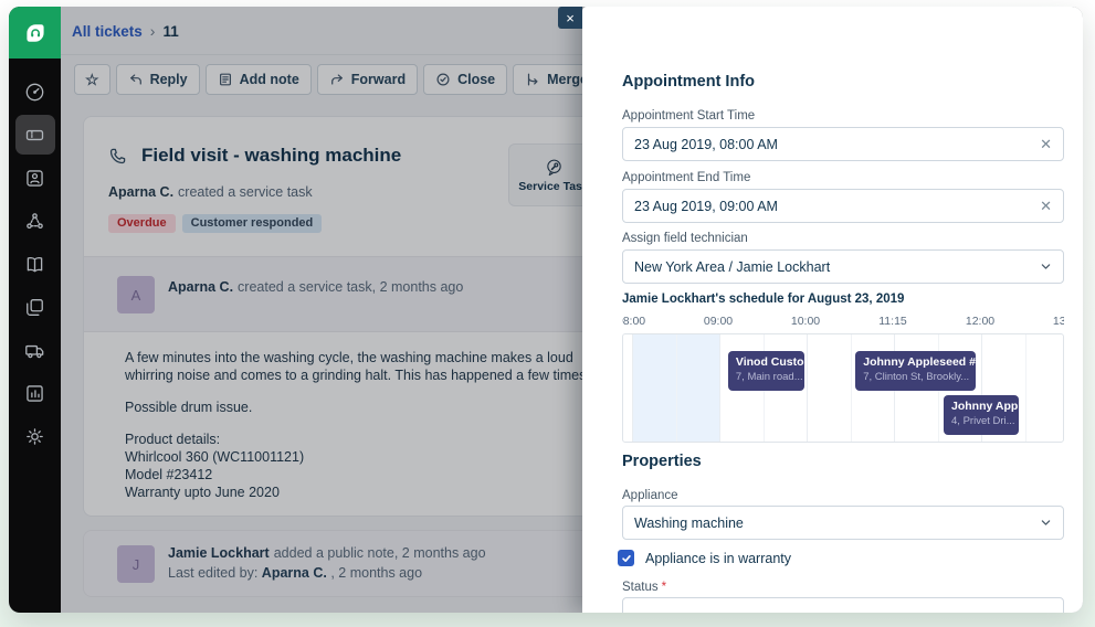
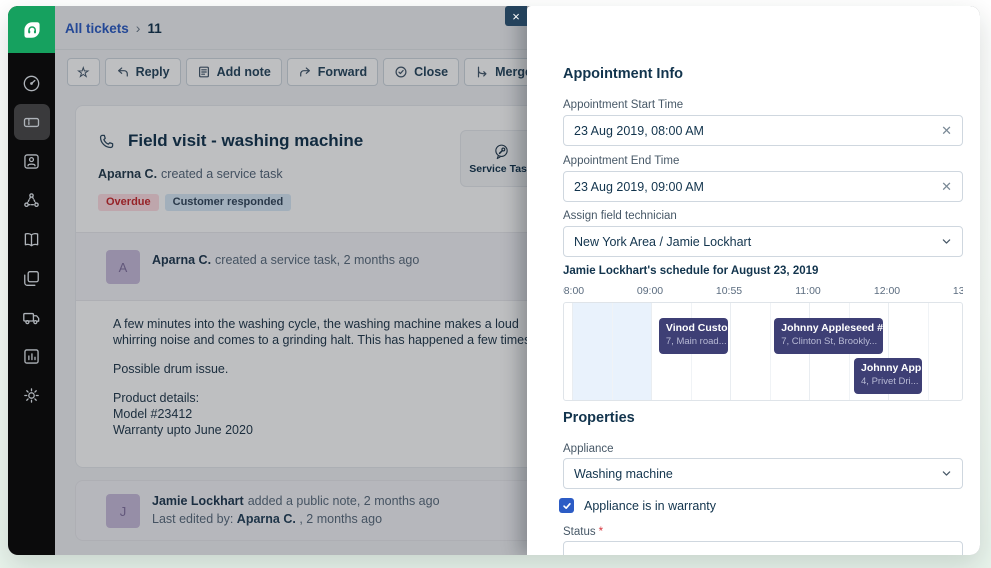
  All tickets
  ›
  11
  ☆
  Reply
  Add note
  Forward
  Close
  Merg
  Field visit - washing machine
  Aparna C. created a service task
  Overdue
  Customer responded
  A
  Aparna C. created a service task, 2 months ago
  A few minutes into the washing cycle, the washing machine makes a loud whirring noise and comes to a grinding halt. This has happened a few time
  Possible drum issue.
  Product details:
- Whirlcool 360 (WC11001121)
  Model #23412
  Warranty upto June 2020
  Service Tas
  J
  Jamie Lockhart added a public note, 2 months ago
  Last edited by: Aparna C. , 2 months ago
  ×
  Appointment Info
  Appointment Start Time
  23 Aug 2019, 08:00 AM
  ✕
  Appointment End Time
  23 Aug 2019, 09:00 AM
  ✕
  Assign field technician
  New York Area / Jamie Lockhart
  Jamie Lockhart's schedule for August 23, 2019
  8:00
  09:00
- 10:00
+ 10:55
- 11:15
+ 11:00
  12:00
  Vinod Custo
  7, Main road...
  Johnny Appleseed #
  7, Clinton St, Brookly...
  4, Privet Dri...
  Properties
  Appliance
  Washing machine
  Appliance is in warranty
  Status *
